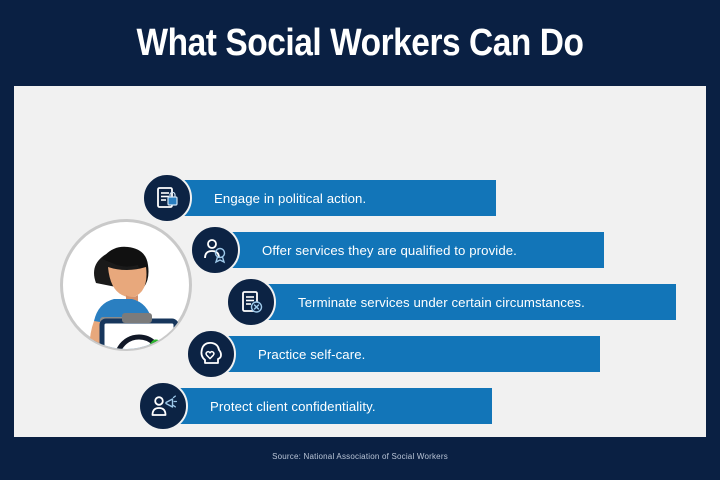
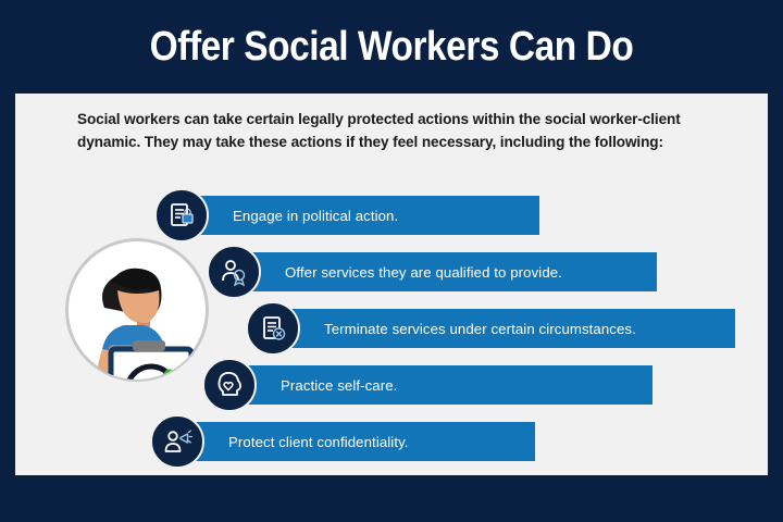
- What Social Workers Can Do
+ Offer Social Workers Can Do
+ Social workers can take certain legally protected actions within the social worker-client dynamic. They may take these actions if they feel necessary, including the following:
  Engage in political action.
  Offer services they are qualified to provide.
  Terminate services under certain circumstances.
  Practice self-care.
  Protect client confidentiality.
- Source: National Association of Social Workers
